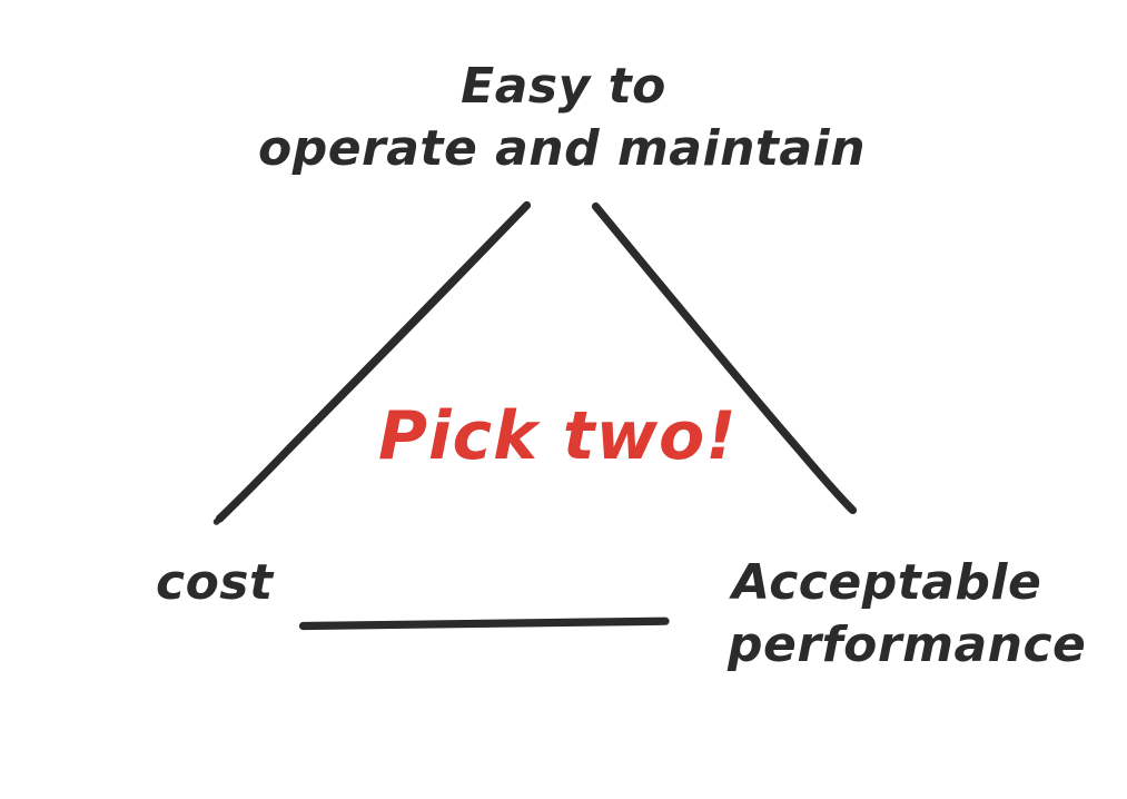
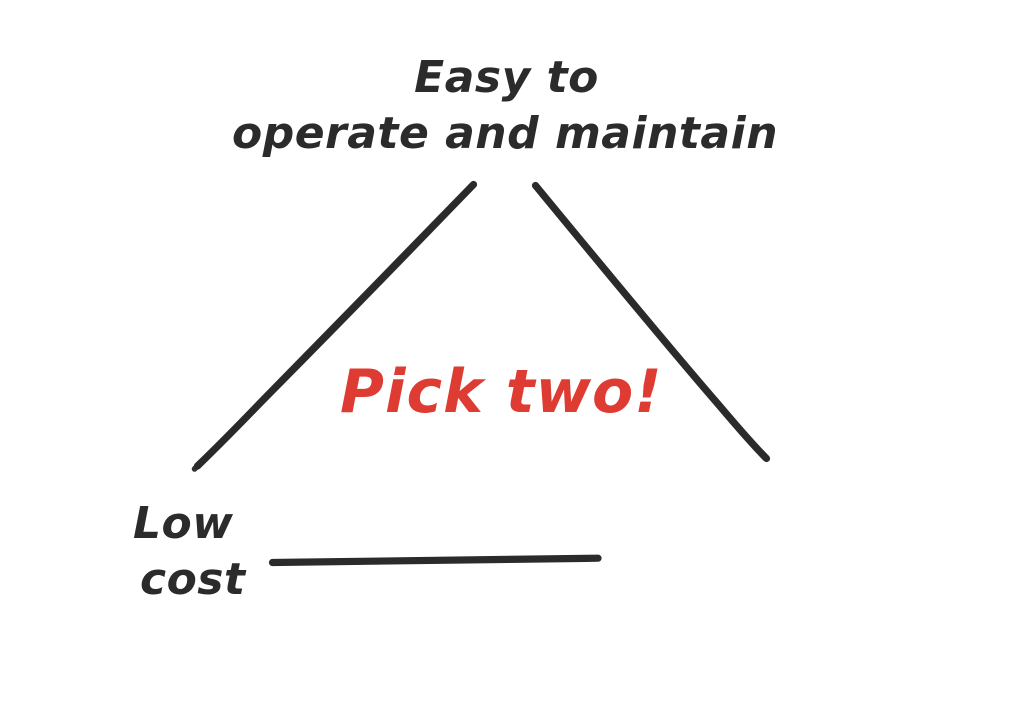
  Easy to
  operate and maintain
+ Low
  cost
- Acceptable
- performance
  Pick two!
